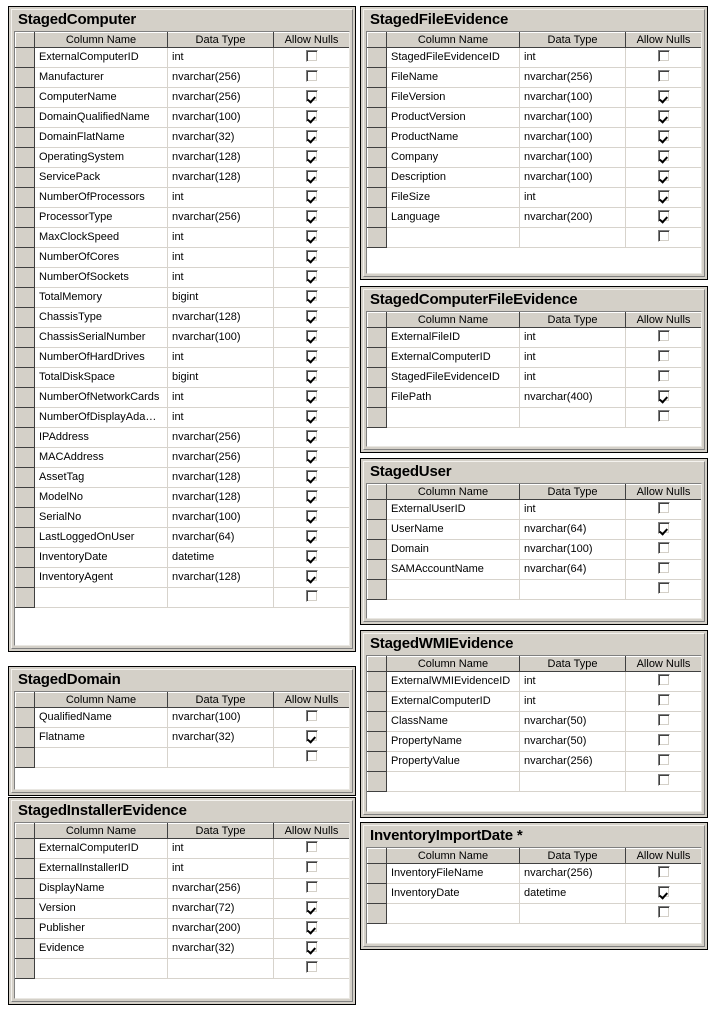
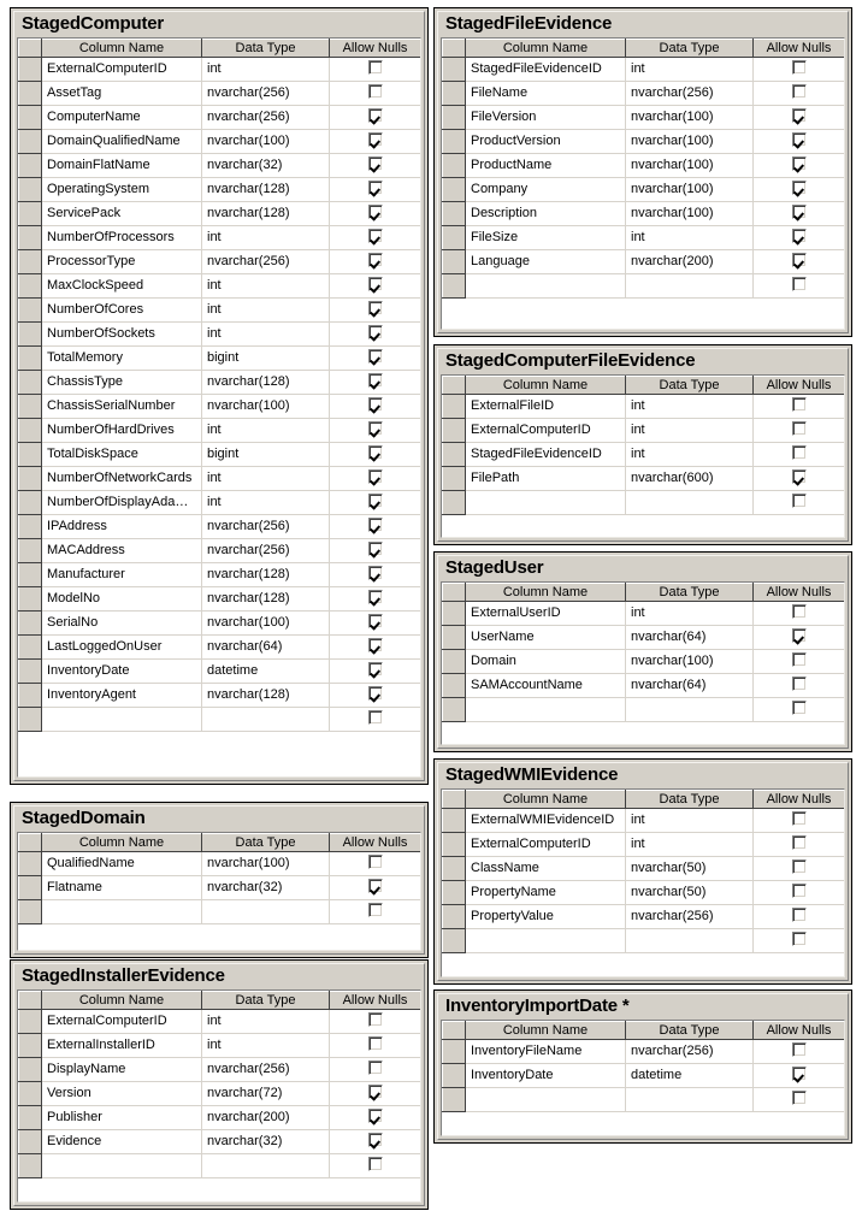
  StagedComputer
  	Column Name	Data Type	Allow Nulls
  	ExternalComputerID	int
- 	Manufacturer	nvarchar(256)
+ 	AssetTag	nvarchar(256)
  	ComputerName	nvarchar(256)
  	DomainQualifiedName	nvarchar(100)
  	DomainFlatName	nvarchar(32)
  	OperatingSystem	nvarchar(128)
  	ServicePack	nvarchar(128)
  	NumberOfProcessors	int
  	ProcessorType	nvarchar(256)
  	MaxClockSpeed	int
  	NumberOfCores	int
  	NumberOfSockets	int
  	TotalMemory	bigint
  	ChassisType	nvarchar(128)
  	ChassisSerialNumber	nvarchar(100)
  	NumberOfHardDrives	int
  	TotalDiskSpace	bigint
  	NumberOfNetworkCards	int
  	NumberOfDisplayAda…	int
  	IPAddress	nvarchar(256)
  	MACAddress	nvarchar(256)
- 	AssetTag	nvarchar(128)
+ 	Manufacturer	nvarchar(128)
  	ModelNo	nvarchar(128)
  	SerialNo	nvarchar(100)
  	LastLoggedOnUser	nvarchar(64)
  	InventoryDate	datetime
  	InventoryAgent	nvarchar(128)
  StagedDomain
  	Column Name	Data Type	Allow Nulls
  	QualifiedName	nvarchar(100)
  	Flatname	nvarchar(32)
  StagedInstallerEvidence
  	Column Name	Data Type	Allow Nulls
  	ExternalComputerID	int
  	ExternalInstallerID	int
  	DisplayName	nvarchar(256)
  	Version	nvarchar(72)
  	Publisher	nvarchar(200)
  	Evidence	nvarchar(32)
  StagedFileEvidence
  	Column Name	Data Type	Allow Nulls
  	StagedFileEvidenceID	int
  	FileName	nvarchar(256)
  	FileVersion	nvarchar(100)
  	ProductVersion	nvarchar(100)
  	ProductName	nvarchar(100)
  	Company	nvarchar(100)
  	Description	nvarchar(100)
  	FileSize	int
  	Language	nvarchar(200)
  StagedComputerFileEvidence
  	Column Name	Data Type	Allow Nulls
  	ExternalFileID	int
  	ExternalComputerID	int
  	StagedFileEvidenceID	int
- 	FilePath	nvarchar(400)
+ 	FilePath	nvarchar(600)
  StagedUser
  	Column Name	Data Type	Allow Nulls
  	ExternalUserID	int
  	UserName	nvarchar(64)
  	Domain	nvarchar(100)
  	SAMAccountName	nvarchar(64)
  StagedWMIEvidence
  	Column Name	Data Type	Allow Nulls
  	ExternalWMIEvidenceID	int
  	ExternalComputerID	int
  	ClassName	nvarchar(50)
  	PropertyName	nvarchar(50)
  	PropertyValue	nvarchar(256)
  InventoryImportDate *
  	Column Name	Data Type	Allow Nulls
  	InventoryFileName	nvarchar(256)
  	InventoryDate	datetime
